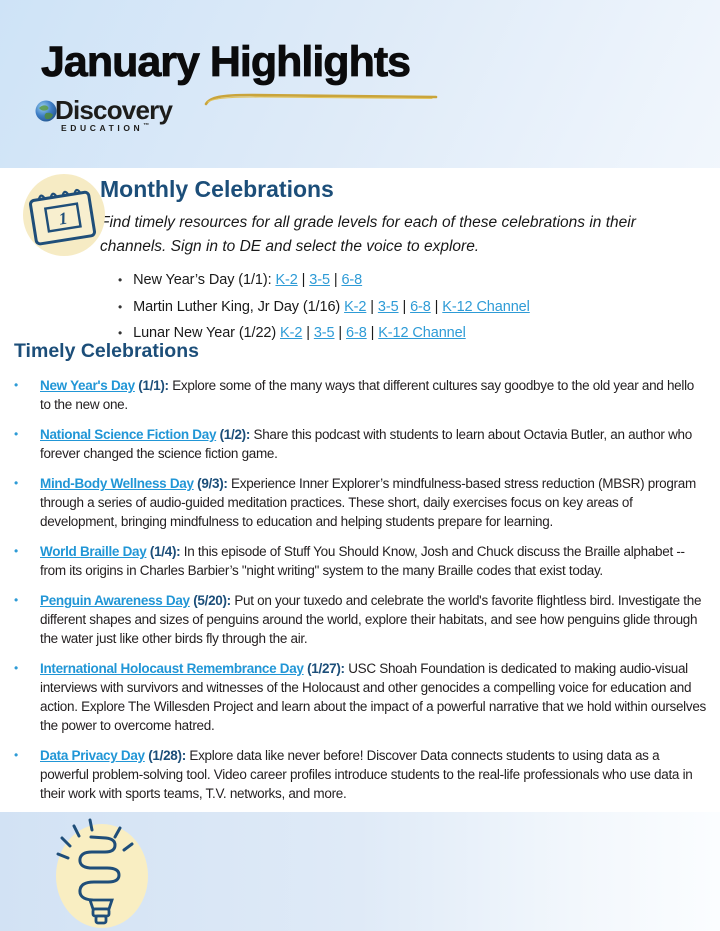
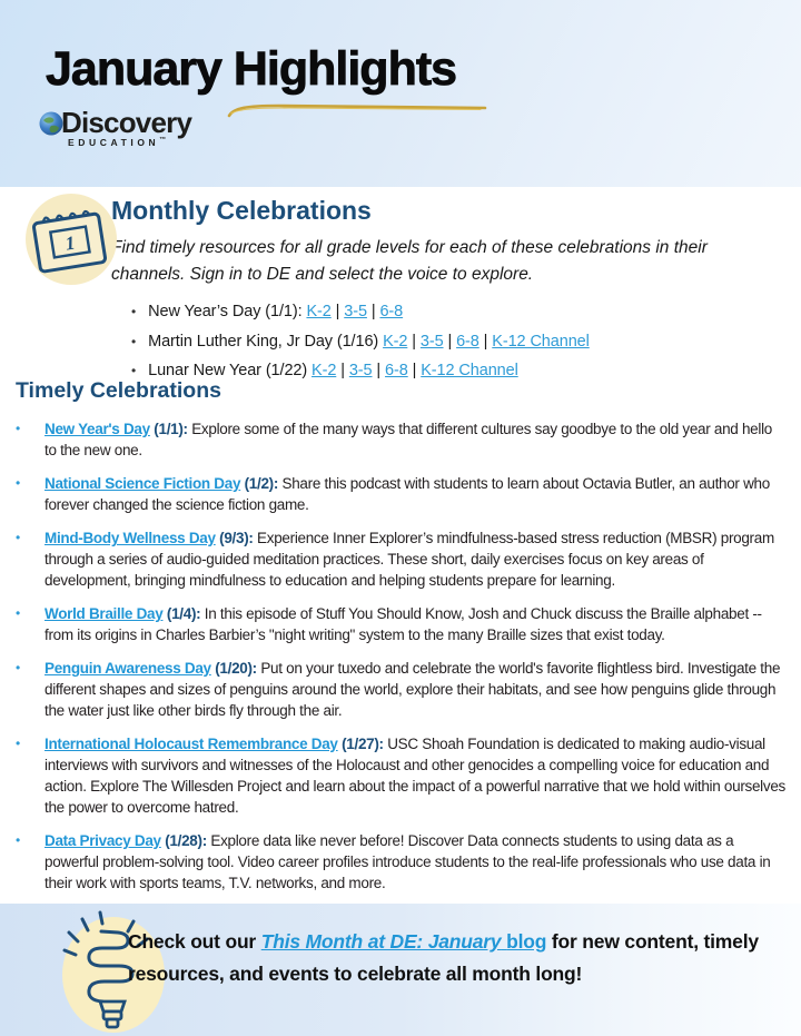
  January Highlights
  Discovery
  EDUCATION
  Monthly Celebrations
  Find timely resources for all grade levels for each of these celebrations in their channels. Sign in to DE and select the voice to explore.
  • New Year’s Day (1/1): K-2 | 3-5 | 6-8
  • Martin Luther King, Jr Day (1/16) K-2 | 3-5 | 6-8 | K-12 Channel
  • Lunar New Year (1/22) K-2 | 3-5 | 6-8 | K-12 Channel
  Timely Celebrations
  •
  New Year's Day (1/1): Explore some of the many ways that different cultures say goodbye to the old year and hello to the new one.
  •
  National Science Fiction Day (1/2): Share this podcast with students to learn about Octavia Butler, an author who forever changed the science fiction game.
  •
  Mind-Body Wellness Day (9/3): Experience Inner Explorer’s mindfulness-based stress reduction (MBSR) program through a series of audio-guided meditation practices. These short, daily exercises focus on key areas of development, bringing mindfulness to education and helping students prepare for learning.
  •
- World Braille Day (1/4): In this episode of Stuff You Should Know, Josh and Chuck discuss the Braille alphabet -- from its origins in Charles Barbier’s "night writing" system to the many Braille codes that exist today.
+ World Braille Day (1/4): In this episode of Stuff You Should Know, Josh and Chuck discuss the Braille alphabet -- from its origins in Charles Barbier’s "night writing" system to the many Braille sizes that exist today.
  •
- Penguin Awareness Day (5/20): Put on your tuxedo and celebrate the world's favorite flightless bird. Investigate the different shapes and sizes of penguins around the world, explore their habitats, and see how penguins glide through the water just like other birds fly through the air.
+ Penguin Awareness Day (1/20): Put on your tuxedo and celebrate the world's favorite flightless bird. Investigate the different shapes and sizes of penguins around the world, explore their habitats, and see how penguins glide through the water just like other birds fly through the air.
  •
  International Holocaust Remembrance Day (1/27): USC Shoah Foundation is dedicated to making audio-visual interviews with survivors and witnesses of the Holocaust and other genocides a compelling voice for education and action. Explore The Willesden Project and learn about the impact of a powerful narrative that we hold within ourselves the power to overcome hatred.
  •
  Data Privacy Day (1/28): Explore data like never before! Discover Data connects students to using data as a powerful problem-solving tool. Video career profiles introduce students to the real-life professionals who use data in their work with sports teams, T.V. networks, and more.
+ Check out our This Month at DE: January blog for new content, timely resources, and events to celebrate all month long!
